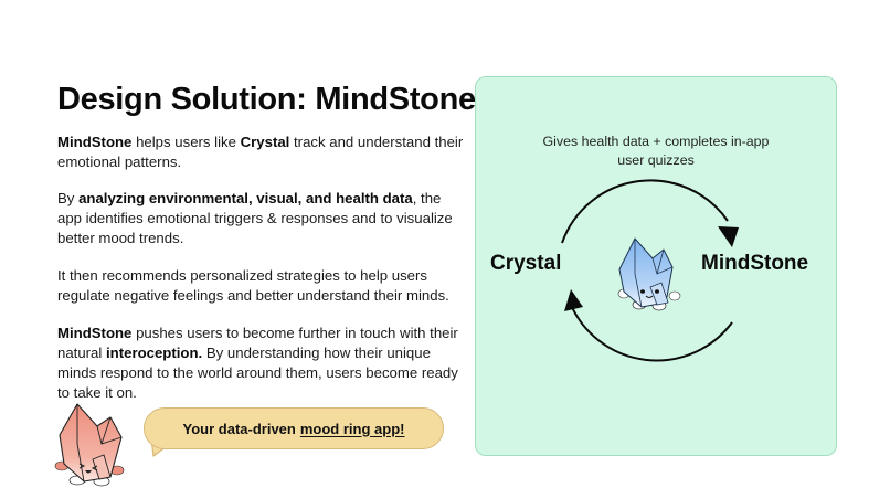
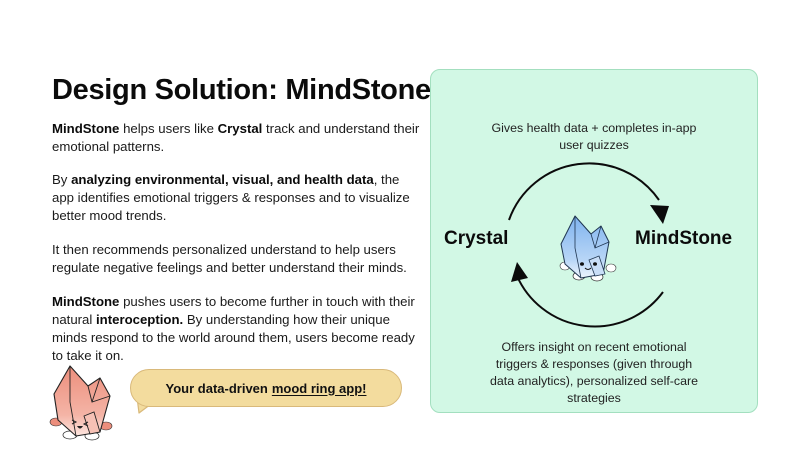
  Design Solution: MindStone
  MindStone helps users like Crystal track and understand their emotional patterns.
  By analyzing environmental, visual, and health data, the app identifies emotional triggers & responses and to visualize better mood trends.
- It then recommends personalized strategies to help users regulate negative feelings and better understand their minds.
+ It then recommends personalized understand to help users regulate negative feelings and better understand their minds.
  MindStone pushes users to become further in touch with their natural interoception. By understanding how their unique minds respond to the world around them, users become ready to take it on.
  Your data-driven
  mood ring app!
  Gives health data + completes in-app user quizzes
  Crystal
  MindStone
+ Offers insight on recent emotional triggers & responses (given through data analytics), personalized self-care strategies
